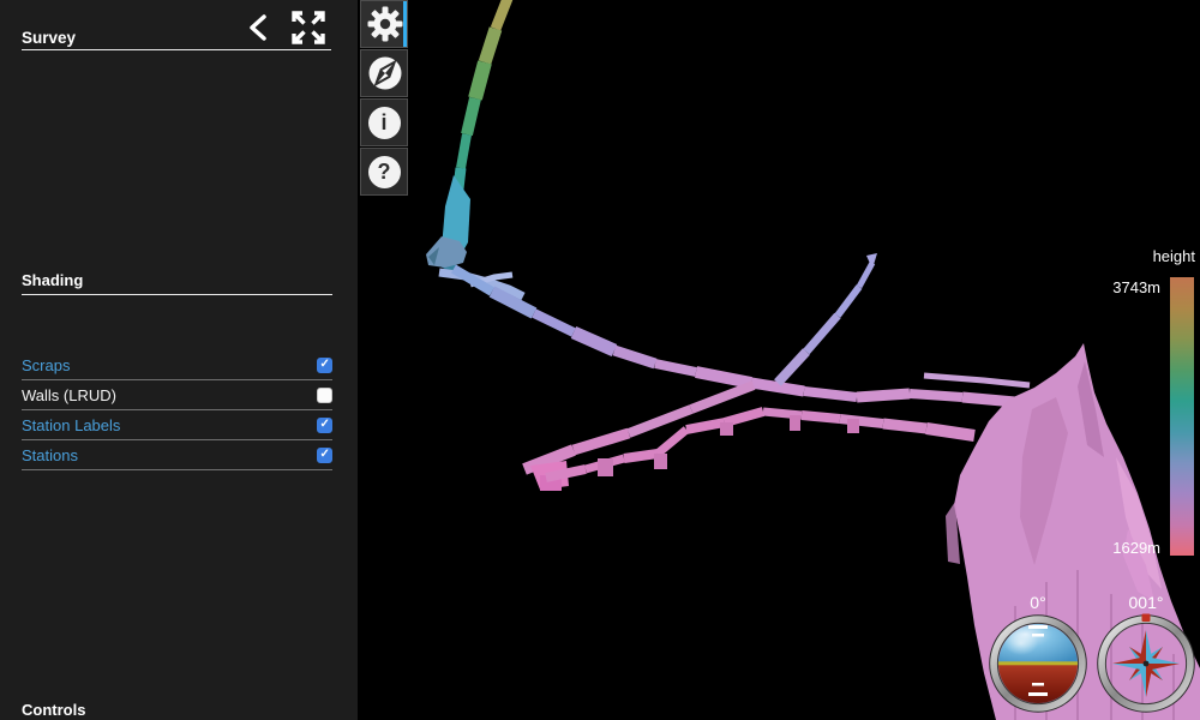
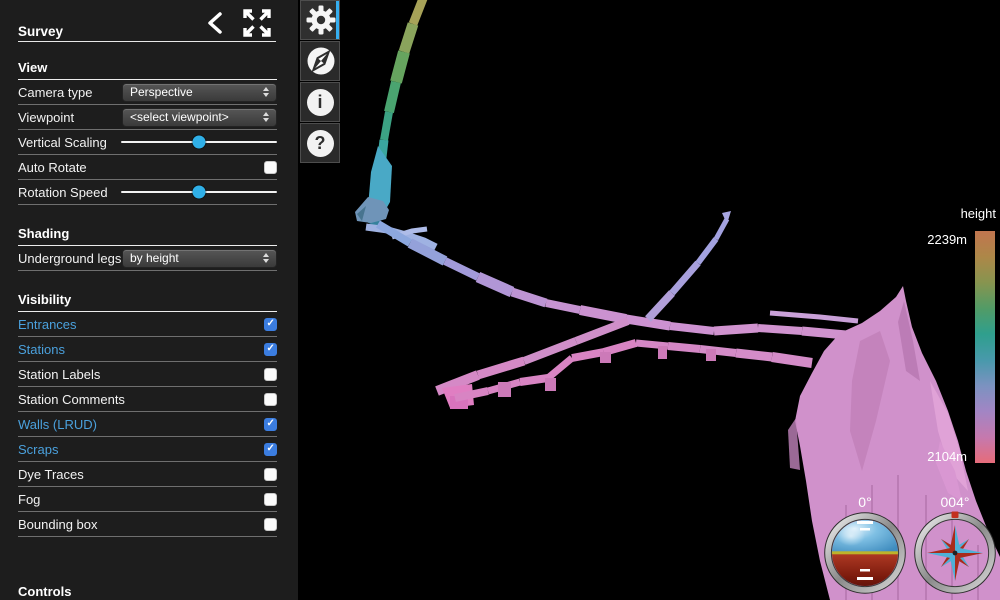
  height
- 3743m
+ 2239m
- 1629m
+ 2104m
  0°
- 001°
+ 004°
  i
  ?
  Survey
+ View
+ Camera type
+ Perspective
+ Viewpoint
+ <select viewpoint>
+ Vertical Scaling
+ Auto Rotate
+ Rotation Speed
  Shading
+ Underground legs
+ by height
+ Visibility
+ Entrances
- Scraps
+ Stations
- Walls (LRUD)
+ Station Labels
+ Station Comments
- Station Labels
+ Walls (LRUD)
- Stations
+ Scraps
+ Dye Traces
+ Fog
+ Bounding box
  Controls
